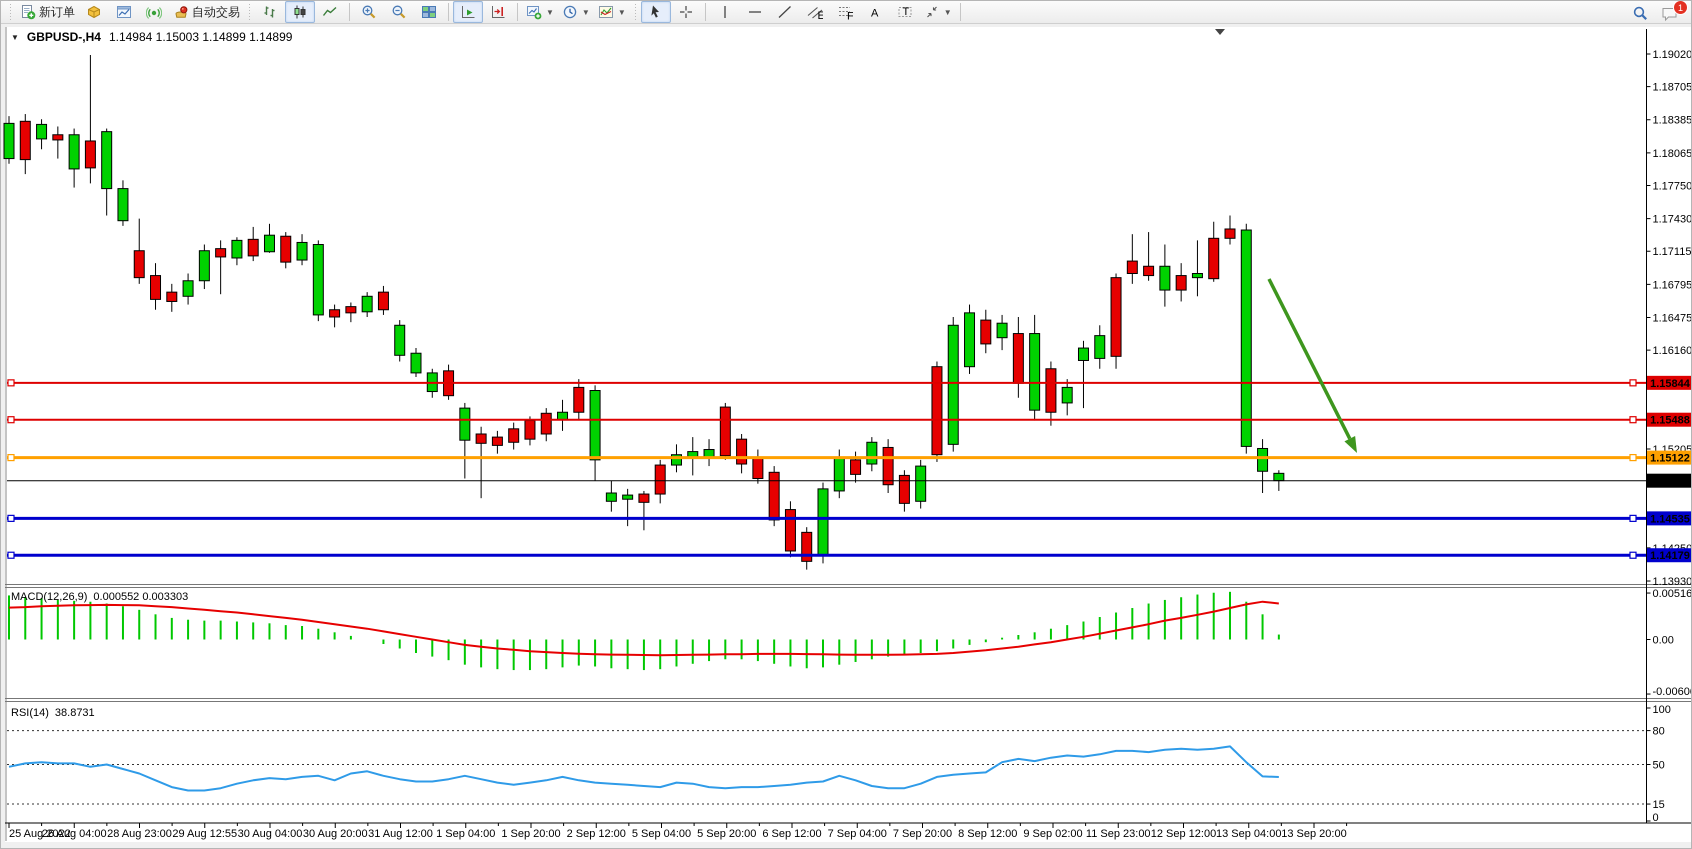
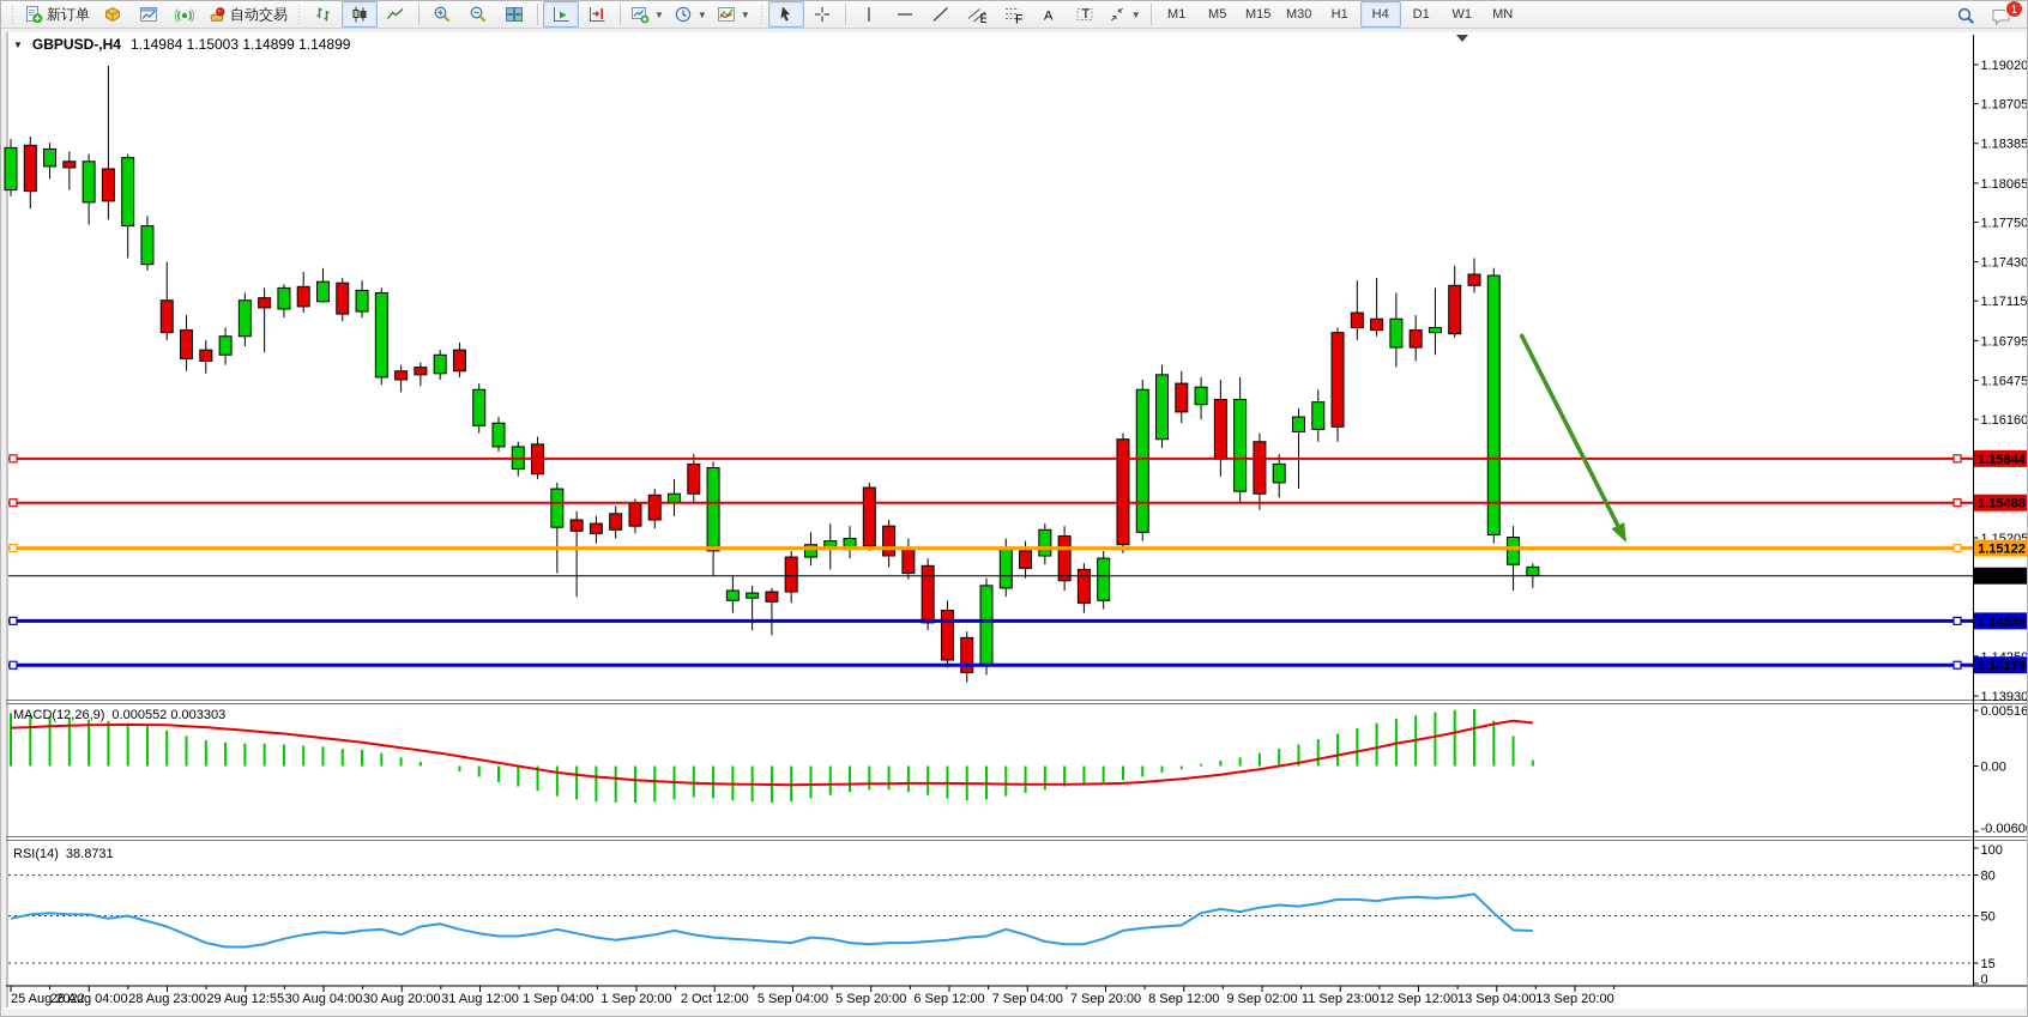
  新订单
  自动交易
  ▼
  ▼
  ▼
  E
  F
  A
  T
  ▼
+ M1
+ M5
+ M15
+ M30
+ H1
+ H4
+ D1
+ W1
+ MN
  1
  1.19020
  1.18705
  1.18385
  1.18065
  1.17750
  1.17430
  1.17115
  1.16795
  1.16475
  1.16160
  1.15205
  1.13930
  0.00516
  0.00
  -0.0060
  100
  80
  50
  15
  0
  1.15844
  1.15488
  1.15122
  1.14899
  1.14535
  1.14179
  25 Aug 2022
  26 Aug 04:00
  28 Aug 23:00
  29 Aug 12:55
  30 Aug 04:00
  30 Aug 20:00
  31 Aug 12:00
  1 Sep 04:00
  1 Sep 20:00
- 2 Sep 12:00
+ 2 Oct 12:00
  5 Sep 04:00
  5 Sep 20:00
  6 Sep 12:00
  7 Sep 04:00
  7 Sep 20:00
  8 Sep 12:00
  9 Sep 02:00
  11 Sep 23:00
  12 Sep 12:00
  13 Sep 04:00
  13 Sep 20:00
  ▼
  GBPUSD-,H4
  1.14984 1.15003 1.14899 1.14899
  MACD(12,26,9)
  0.000552 0.003303
  RSI(14)
  38.8731
